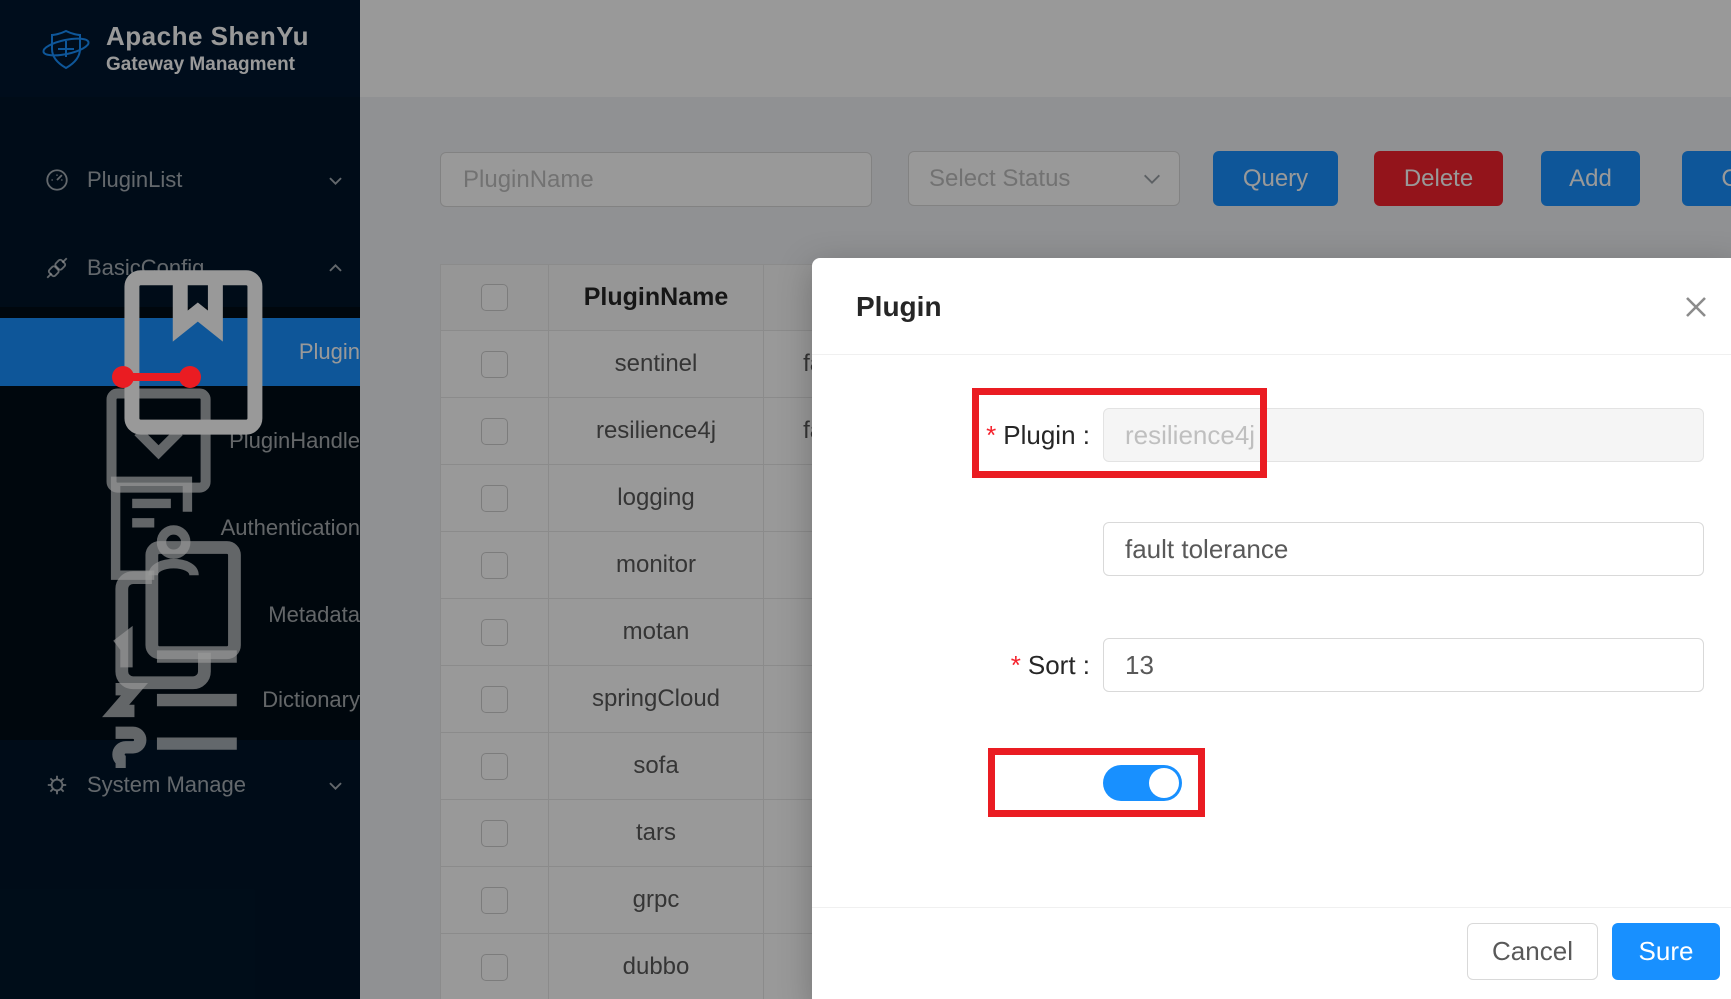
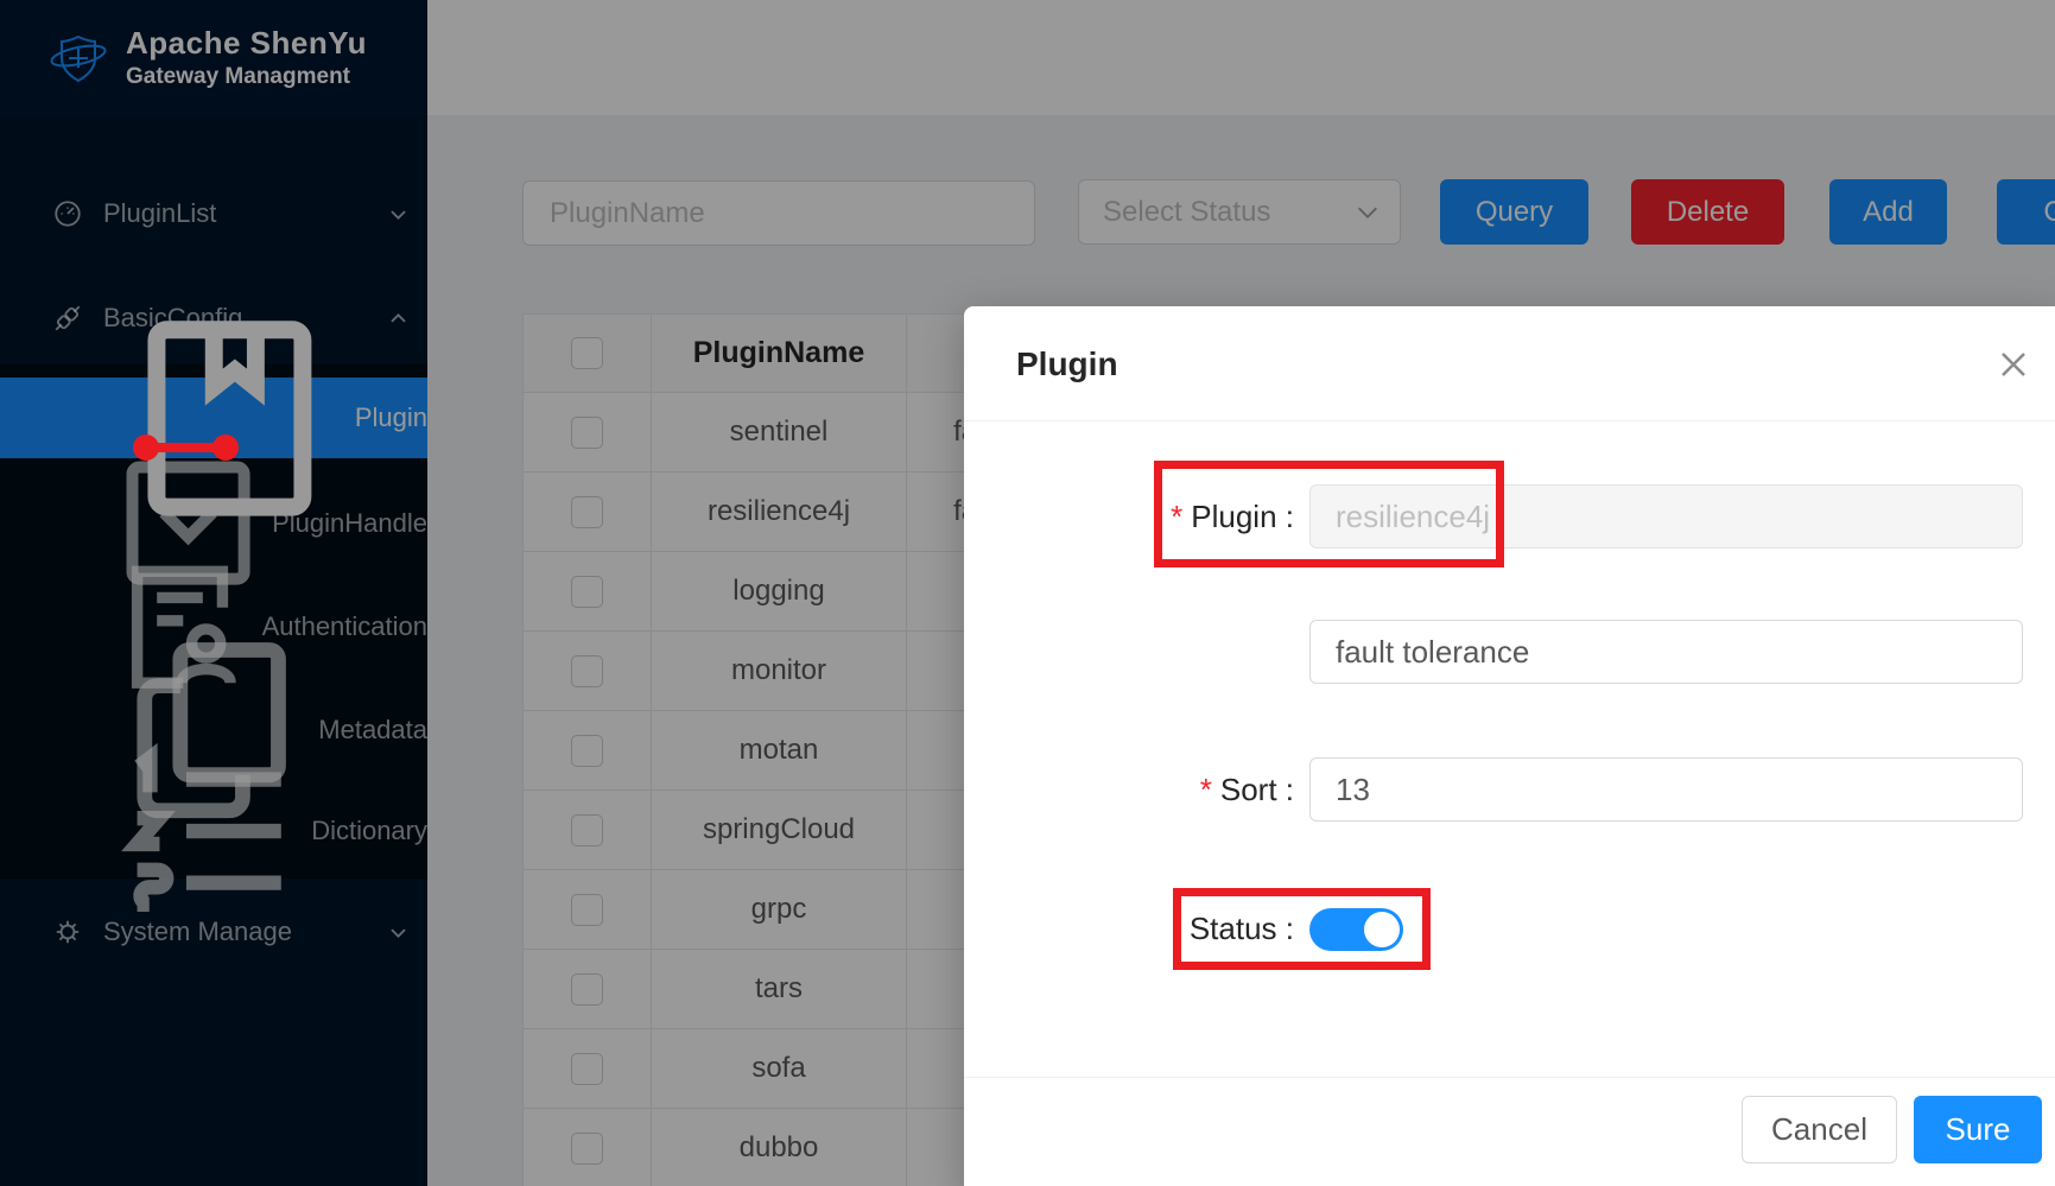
  Apache ShenYu
  Gateway Managment
  PluginList
  BasicConfig
  Plugin
  PluginHandle
  Authentication
  Metadata
  Dictionary
  System Manage
  PluginName
  Select Status
  Query
  Delete
  Add
  C
  PluginName
  sentinel
  resilience4j
  logging
  monitor
  motan
  springCloud
- sofa
+ grpc
  tars
- grpc
+ sofa
  dubbo
  Plugin
  * Plugin :
  resilience4j
  fault tolerance
  * Sort :
  13
+ Status :
  Cancel
  Sure
